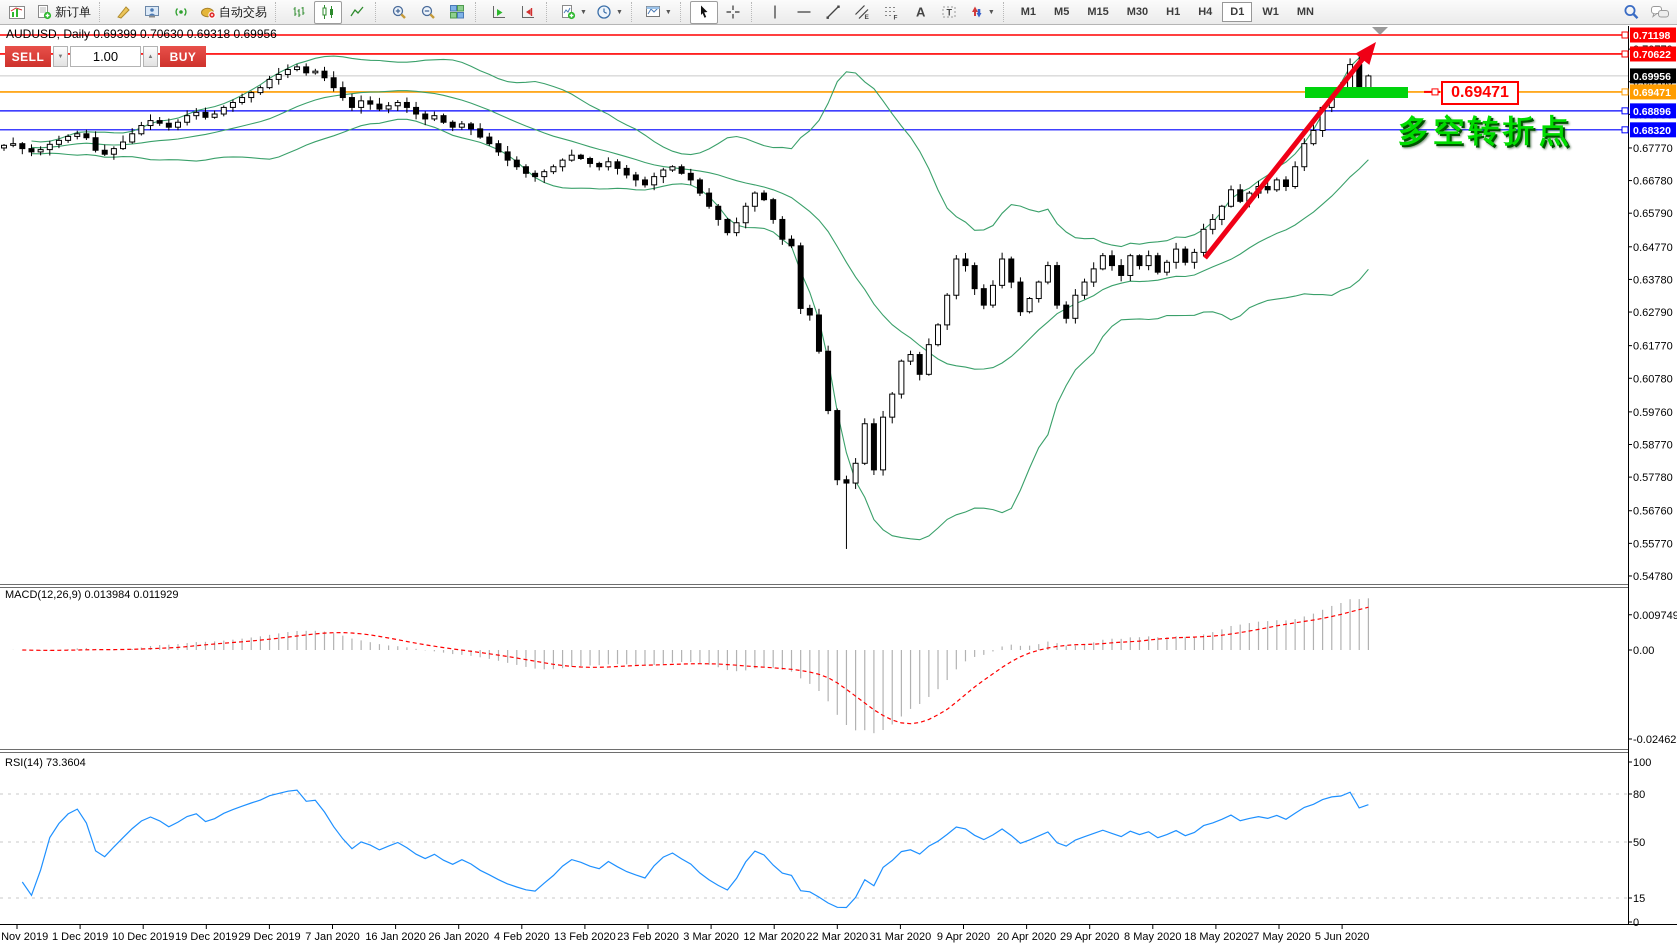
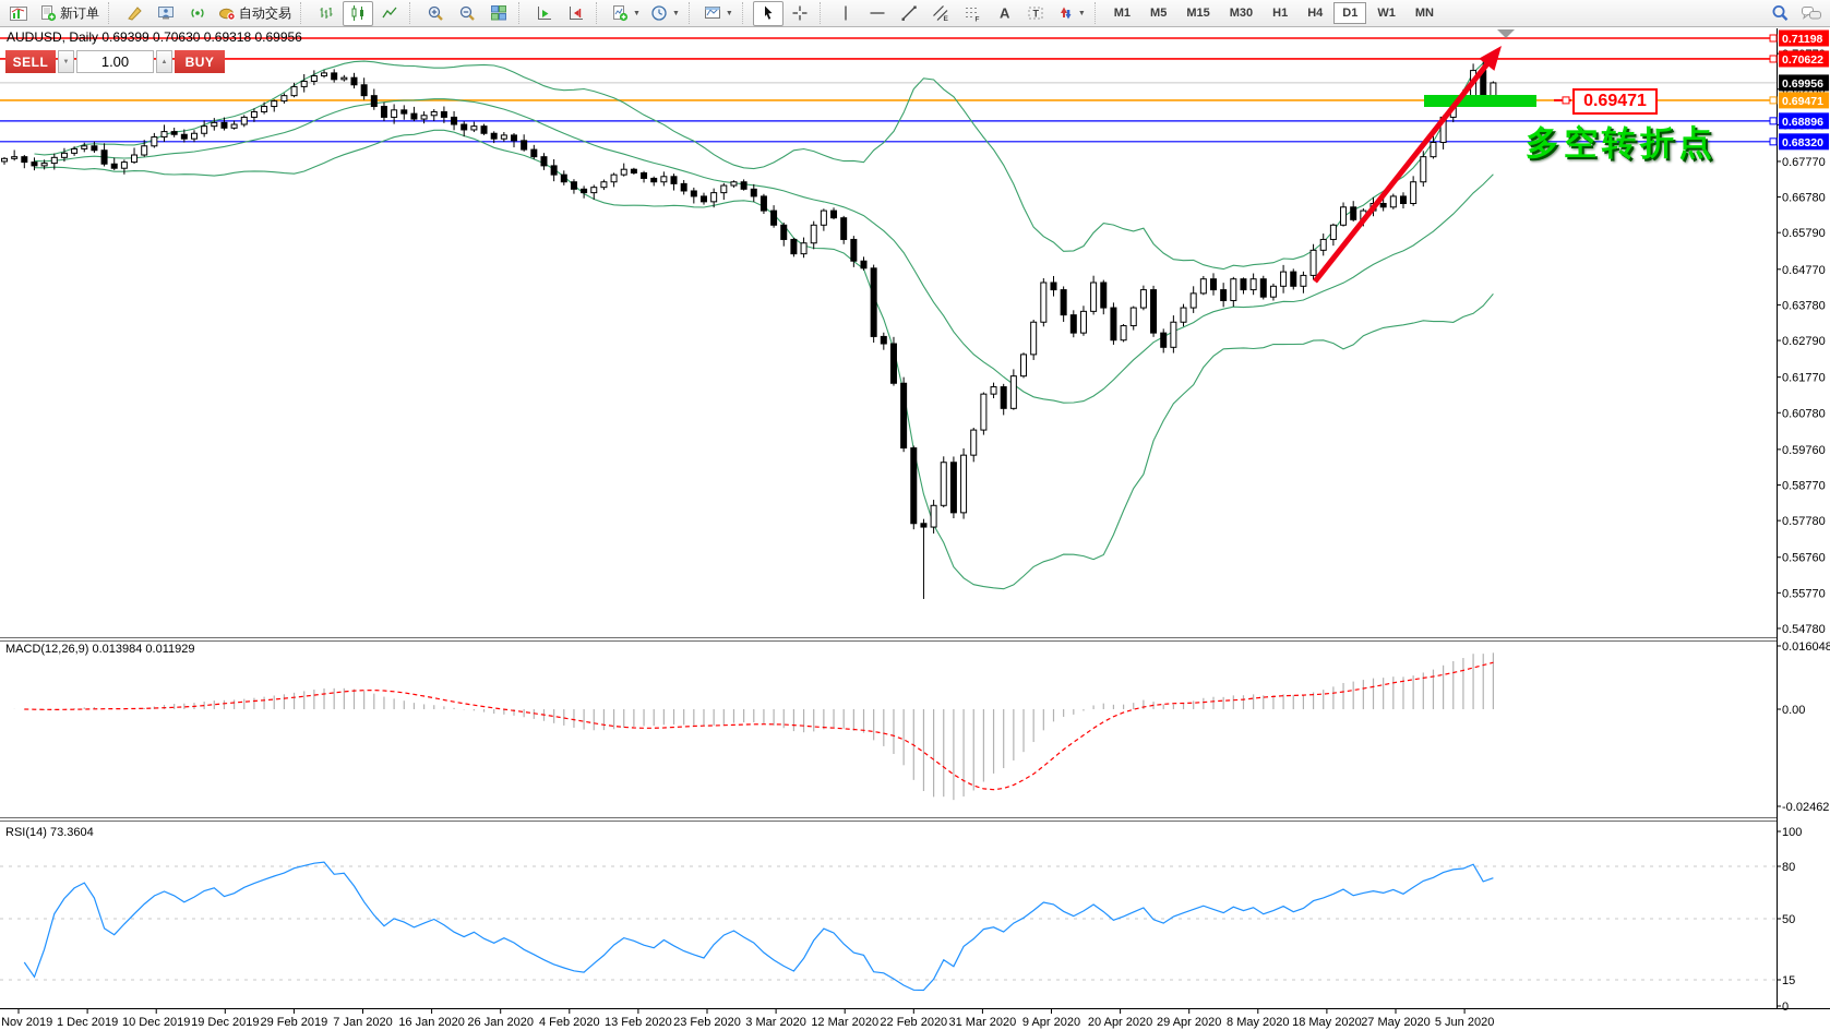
  新订单
  自动交易
  A
  T
  M1
  M5
  M15
  M30
  H1
  H4
  D1
  W1
  MN
  0.67770
  0.66780
  0.65790
  0.64770
  0.63780
  0.62790
  0.61770
  0.60780
  0.59760
  0.58770
  0.57780
  0.56760
  0.55770
  0.54780
  0.71198
  0.70622
  0.69956
  0.69471
  0.68896
  0.68320
- 0.009749
+ 0.016048
  0.00
  -0.02462
  100
  80
  50
  15
  0
  Nov 2019
  1 Dec 2019
  10 Dec 2019
  19 Dec 2019
- 29 Dec 2019
+ 29 Feb 2019
  7 Jan 2020
  16 Jan 2020
  26 Jan 2020
  4 Feb 2020
  13 Feb 2020
  23 Feb 2020
  3 Mar 2020
  12 Mar 2020
- 22 Mar 2020
+ 22 Feb 2020
  31 Mar 2020
  9 Apr 2020
  20 Apr 2020
  29 Apr 2020
  8 May 2020
  18 May 2020
  27 May 2020
  5 Jun 2020
  AUDUSD, Daily 0.69399 0.70630 0.69318 0.69956
  MACD(12,26,9) 0.013984 0.011929
  RSI(14) 73.3604
  多空转折点
  0.69471
  SELL
  1.00
  BUY
